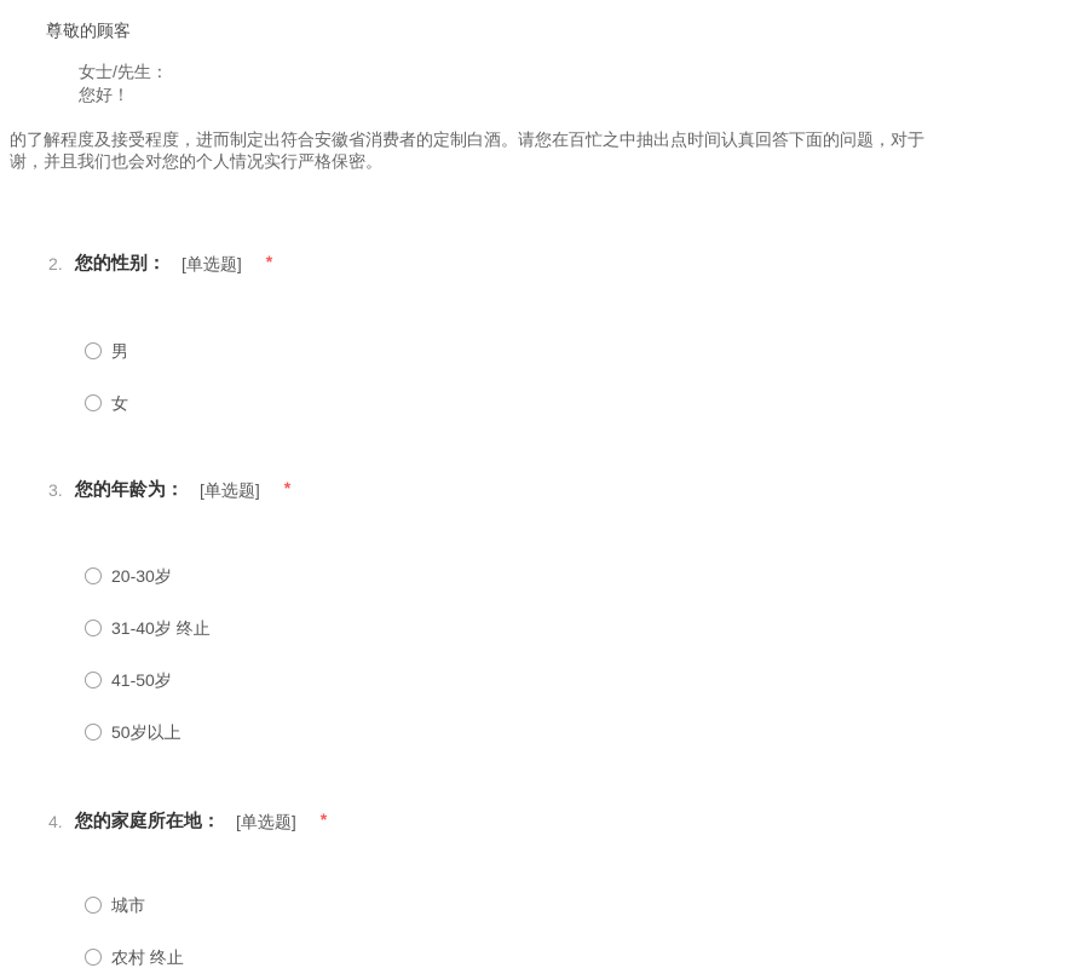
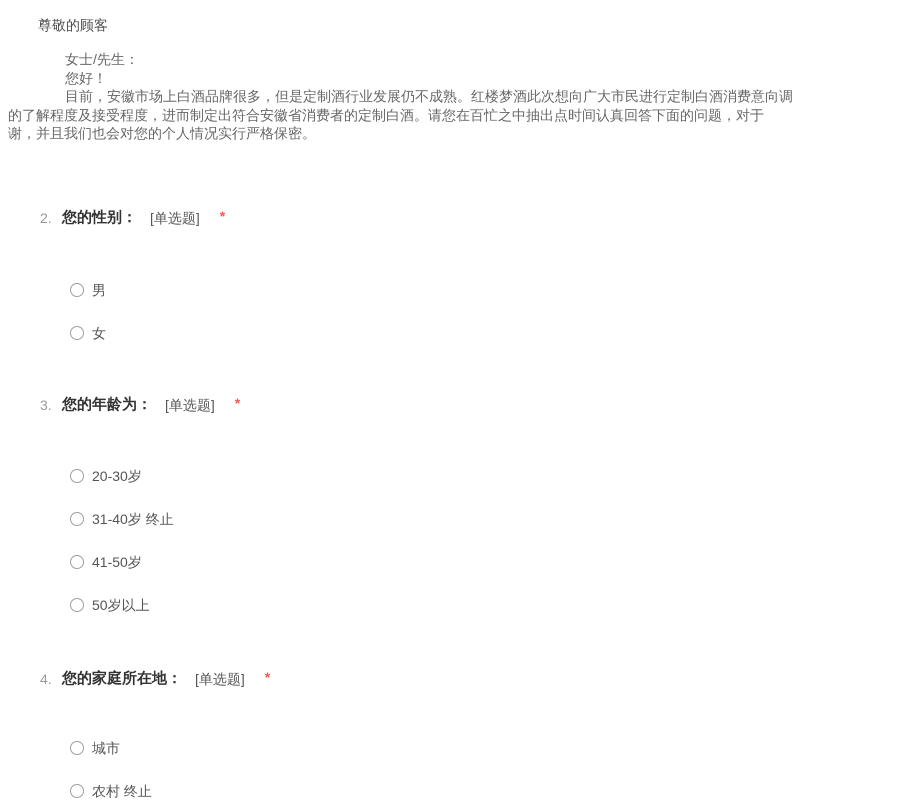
  尊敬的顾客
  女士/先生：
  您好！
+ 目前，安徽市场上白酒品牌很多，但是定制酒行业发展仍不成熟。红楼梦酒此次想向广大市民进行定制白酒消费意向调
  的了解程度及接受程度，进而制定出符合安徽省消费者的定制白酒。请您在百忙之中抽出点时间认真回答下面的问题，对于
  谢，并且我们也会对您的个人情况实行严格保密。
  2.
  您的性别：
  [单选题]
  *
  男
  女
  3.
  您的年龄为：
  [单选题]
  *
  20-30岁
  31-40岁 终止
  41-50岁
  50岁以上
  4.
  您的家庭所在地：
  [单选题]
  *
  城市
  农村 终止
